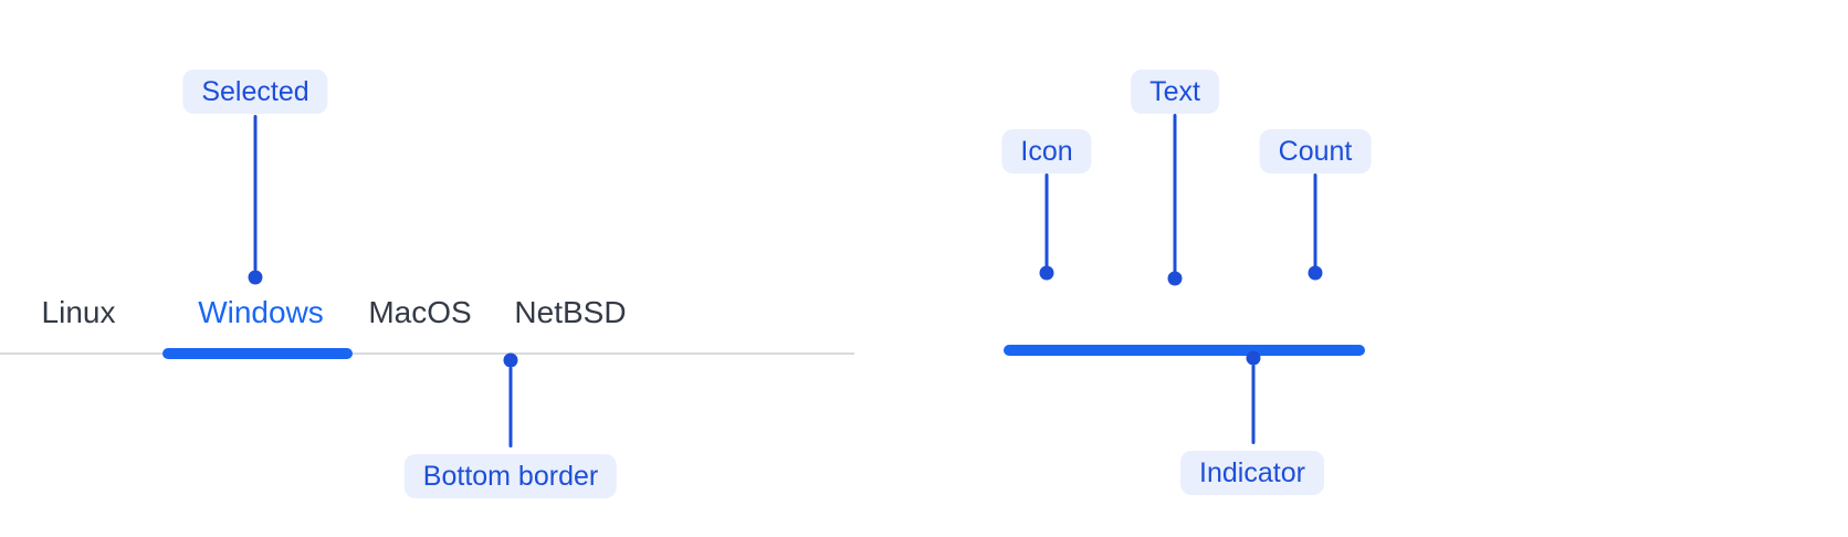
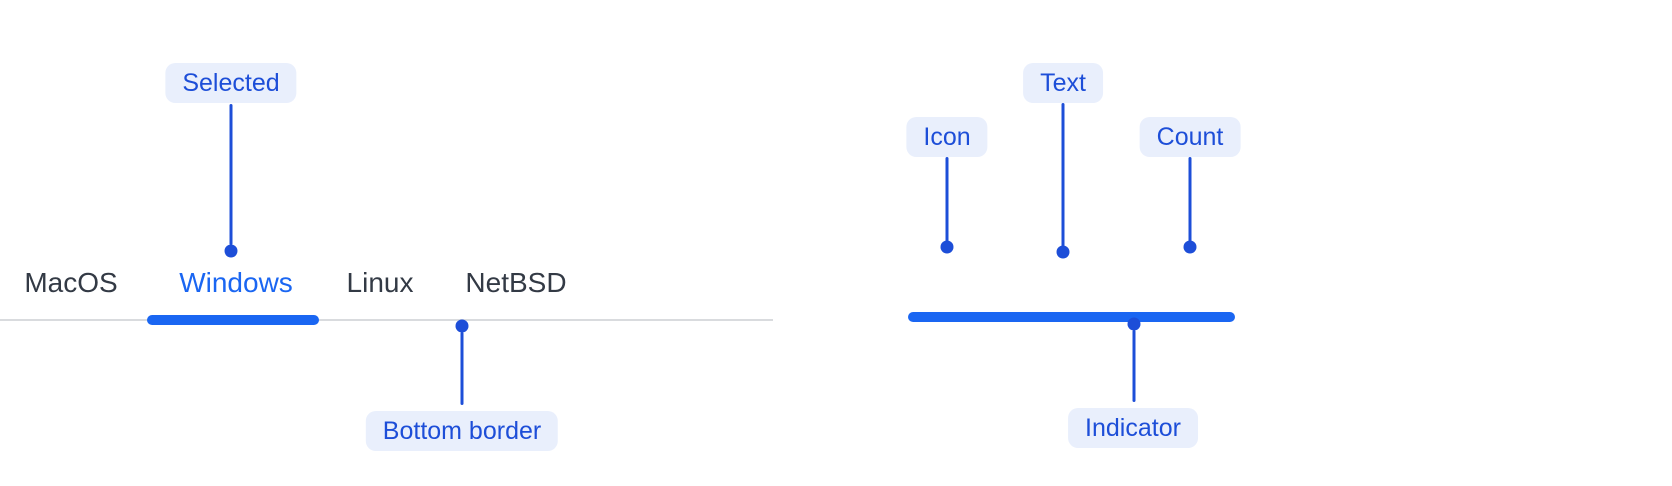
  Selected
- Linux
+ MacOS
  Windows
- MacOS
+ Linux
  NetBSD
  Bottom border
  Icon
  Text
  Count
  Indicator
